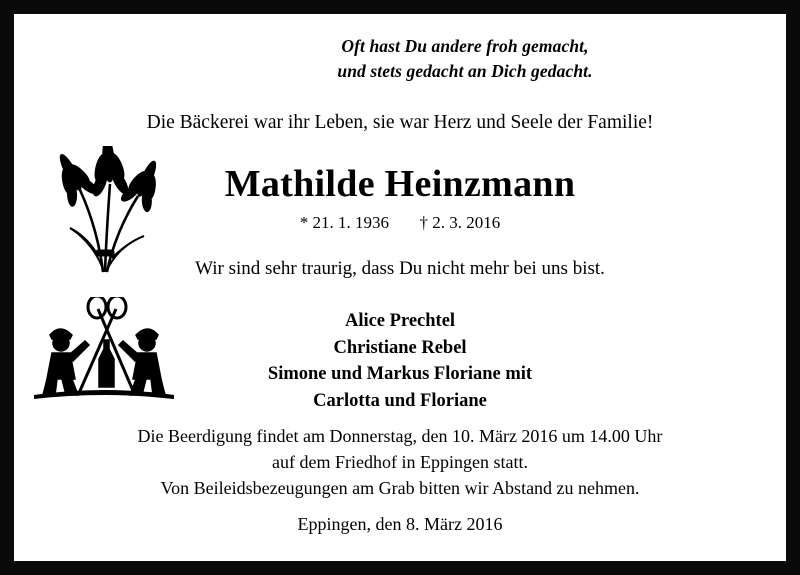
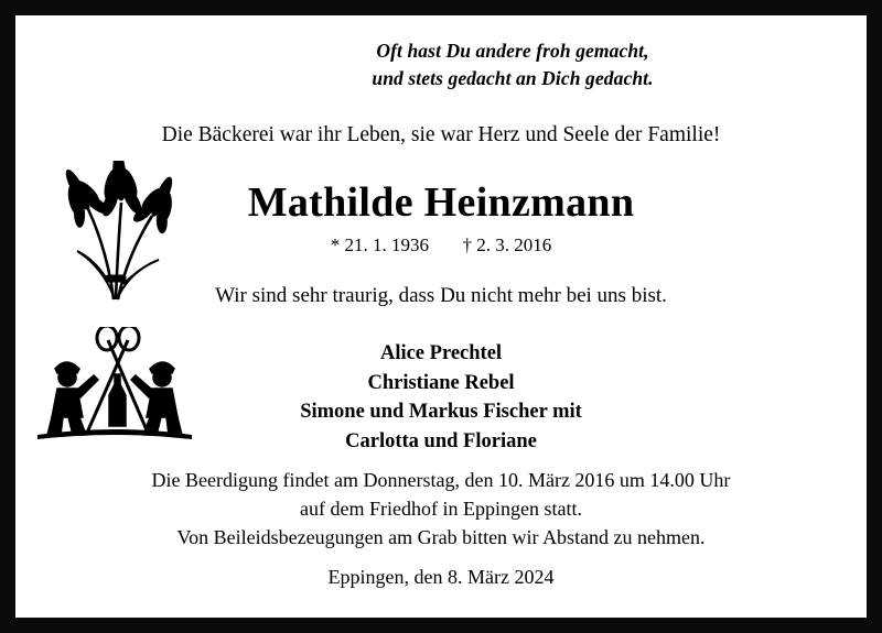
  Oft hast Du andere froh gemacht,
  und stets gedacht an Dich gedacht.
  Die Bäckerei war ihr Leben, sie war Herz und Seele der Familie!
  Mathilde Heinzmann
  * 21. 1. 1936 † 2. 3. 2016
  Wir sind sehr traurig, dass Du nicht mehr bei uns bist.
  Alice Prechtel
  Christiane Rebel
- Simone und Markus Floriane mit
+ Simone und Markus Fischer mit
  Carlotta und Floriane
  Die Beerdigung findet am Donnerstag, den 10. März 2016 um 14.00 Uhr
  auf dem Friedhof in Eppingen statt.
  Von Beileidsbezeugungen am Grab bitten wir Abstand zu nehmen.
- Eppingen, den 8. März 2016
+ Eppingen, den 8. März 2024
